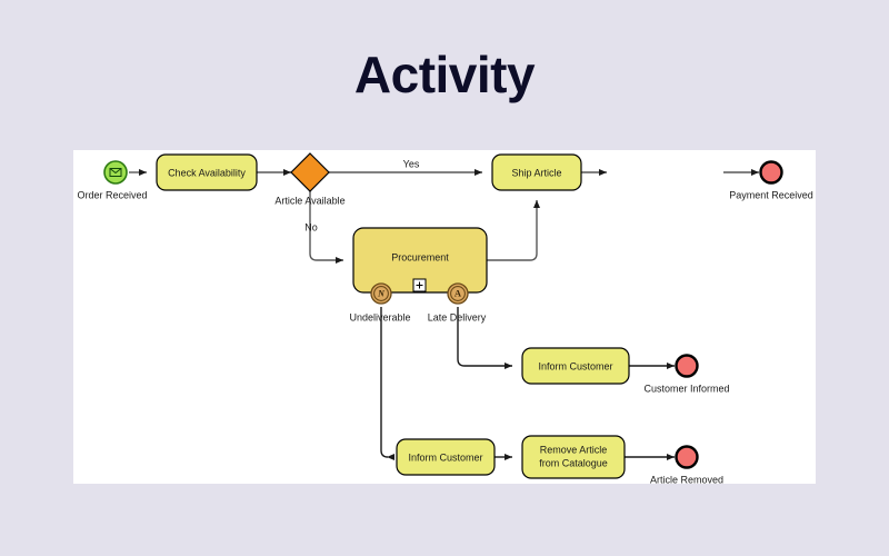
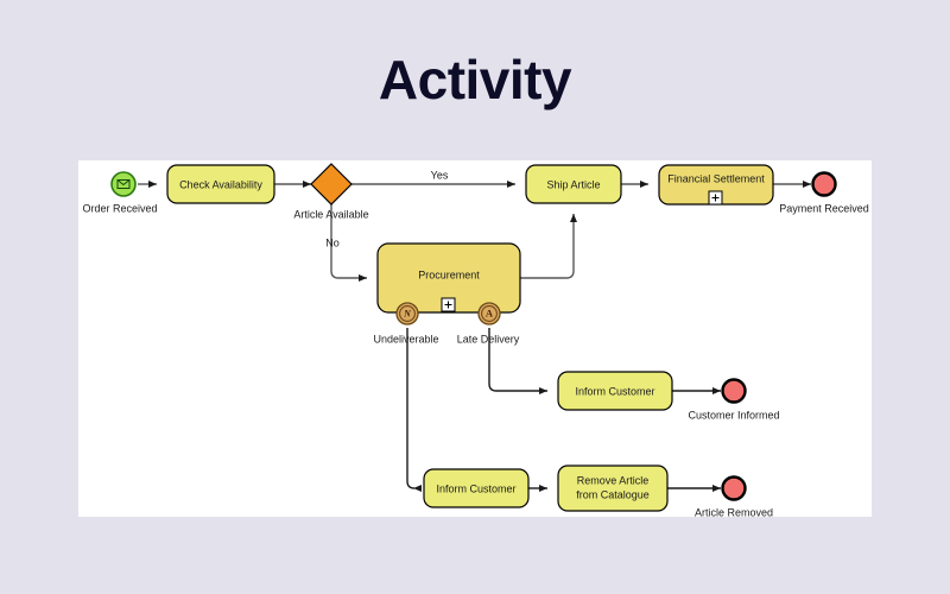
  Activity
  Yes
  No
  Order Received
  Check Availability
  Article Available
  Ship Article
+ Financial Settlement
  Payment Received
  Procurement
  N
  Undeliverable
  A
  Late Delivery
  Inform Customer
  Customer Informed
  Inform Customer
  Remove Article
  from Catalogue
  Article Removed
